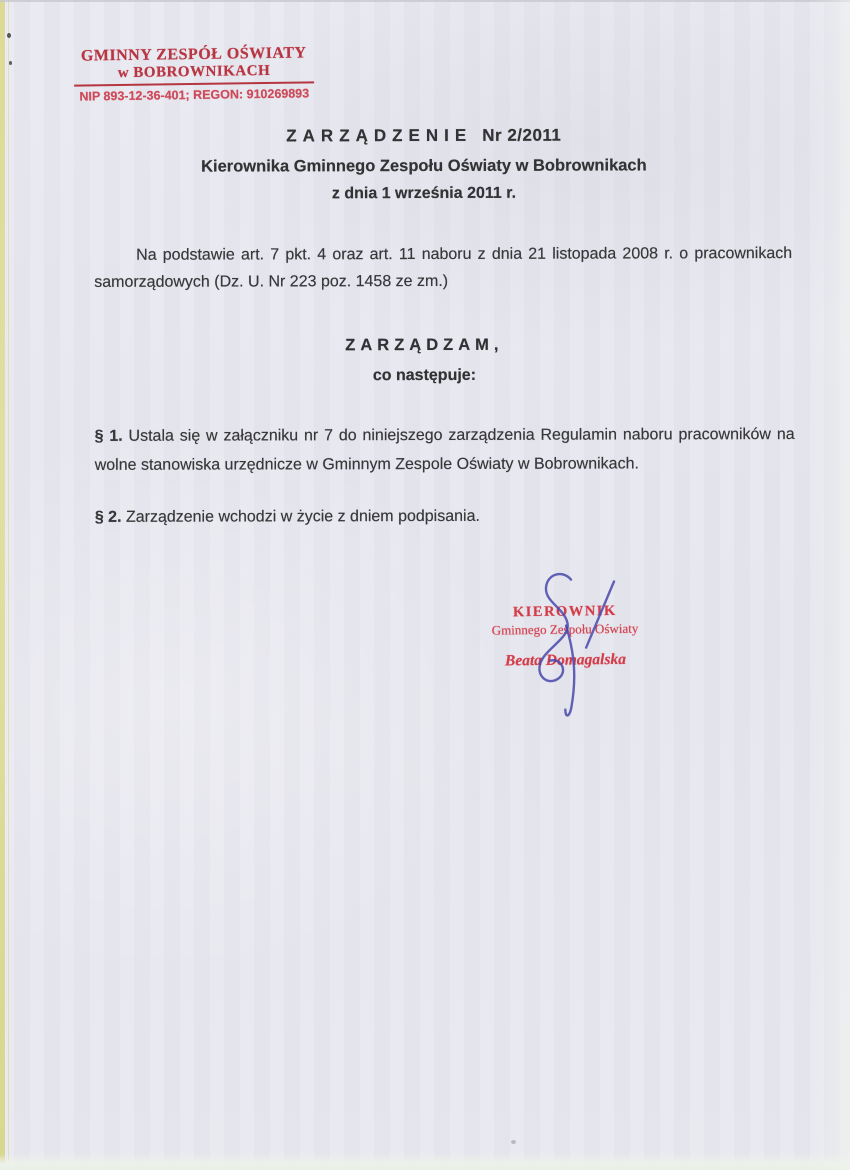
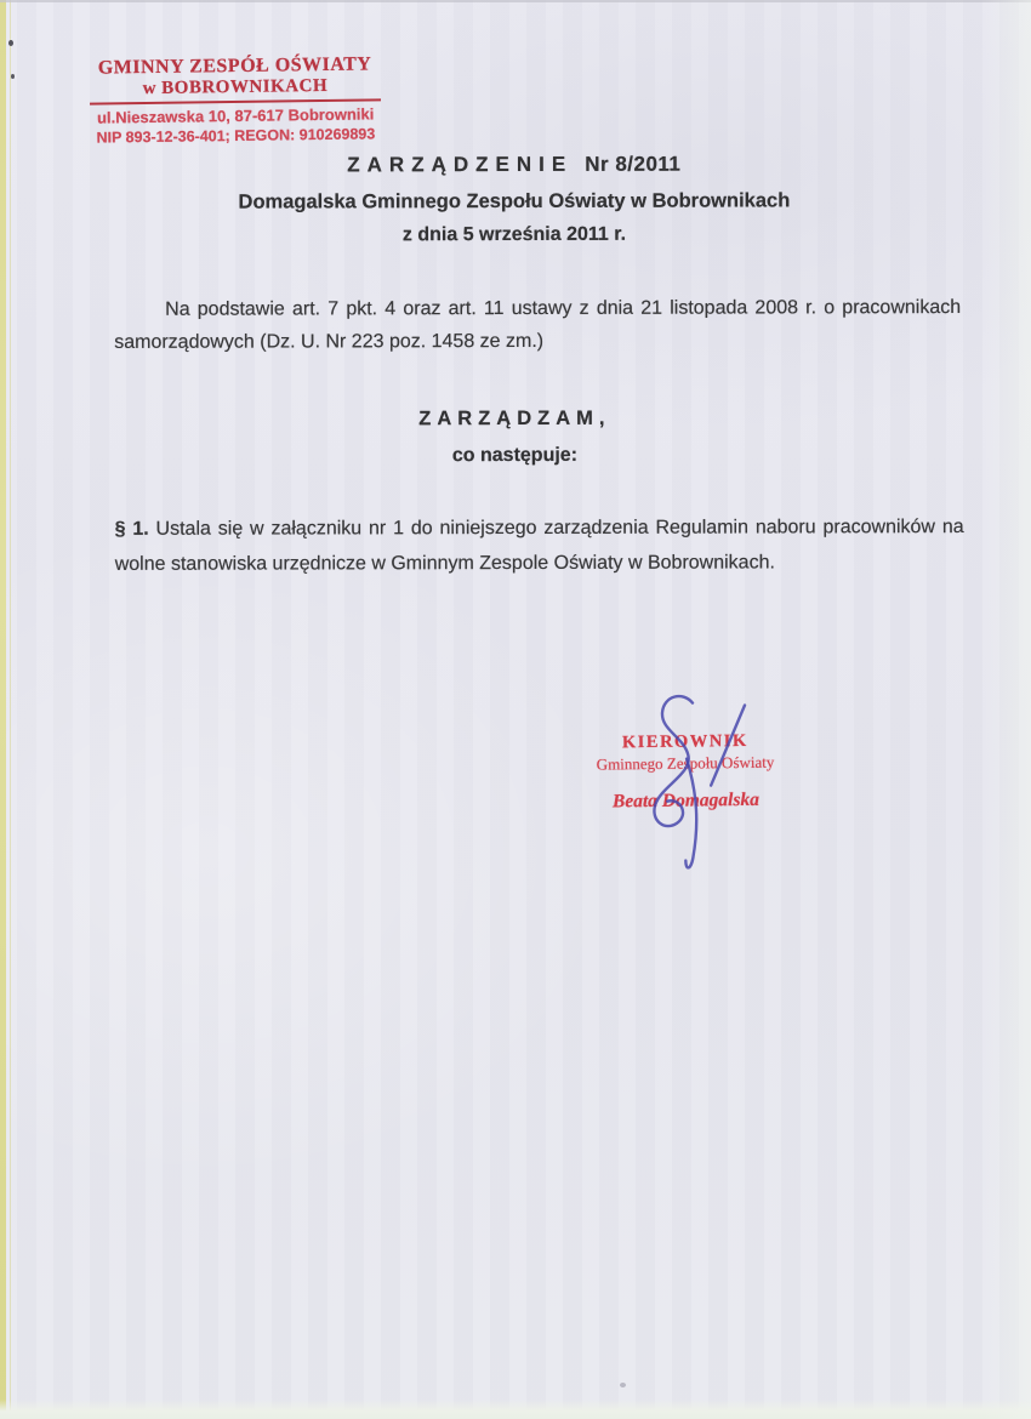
  GMINNY ZESPÓŁ OŚWIATY
  w BOBROWNIKACH
+ ul.Nieszawska 10, 87-617 Bobrowniki
  NIP 893-12-36-401; REGON: 910269893
- ZARZĄDZENIE Nr 2/2011
+ ZARZĄDZENIE Nr 8/2011
- Kierownika Gminnego Zespołu Oświaty w Bobrownikach
+ Domagalska Gminnego Zespołu Oświaty w Bobrownikach
- z dnia 1 września 2011 r.
+ z dnia 5 września 2011 r.
- Na podstawie art. 7 pkt. 4 oraz art. 11 naboru z dnia 21 listopada 2008 r. o pracownikach samorządowych (Dz. U. Nr 223 poz. 1458 ze zm.)
+ Na podstawie art. 7 pkt. 4 oraz art. 11 ustawy z dnia 21 listopada 2008 r. o pracownikach samorządowych (Dz. U. Nr 223 poz. 1458 ze zm.)
  ZARZĄDZAM,
  co następuje:
- § 1. Ustala się w załączniku nr 7 do niniejszego zarządzenia Regulamin naboru pracowników na wolne stanowiska urzędnicze w Gminnym Zespole Oświaty w Bobrownikach.
+ § 1. Ustala się w załączniku nr 1 do niniejszego zarządzenia Regulamin naboru pracowników na wolne stanowiska urzędnicze w Gminnym Zespole Oświaty w Bobrownikach.
- § 2. Zarządzenie wchodzi w życie z dniem podpisania.
  KIEROWNIK
  Gminnego Zespołu Oświaty
  Beata Domagalska
